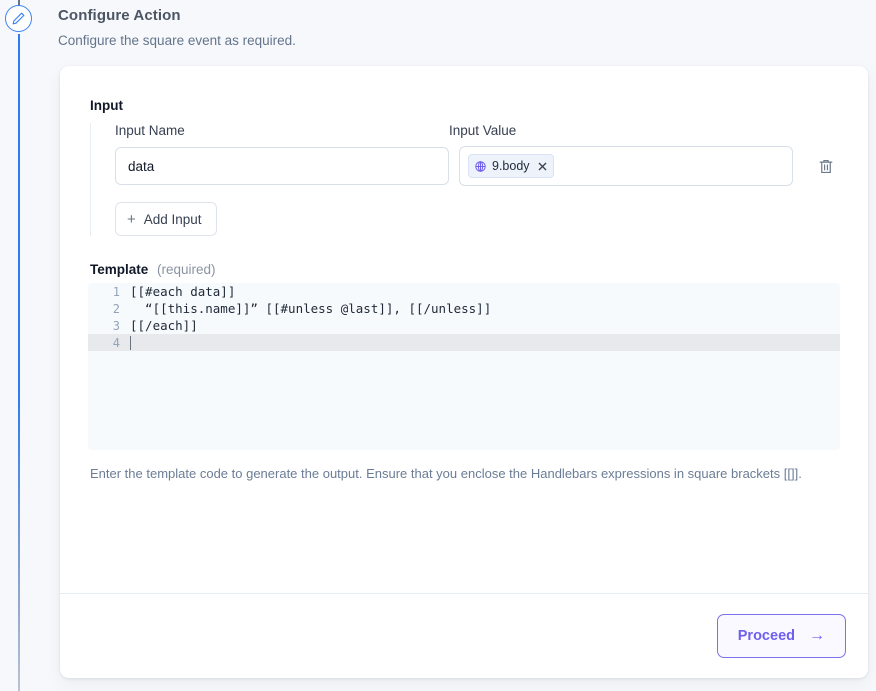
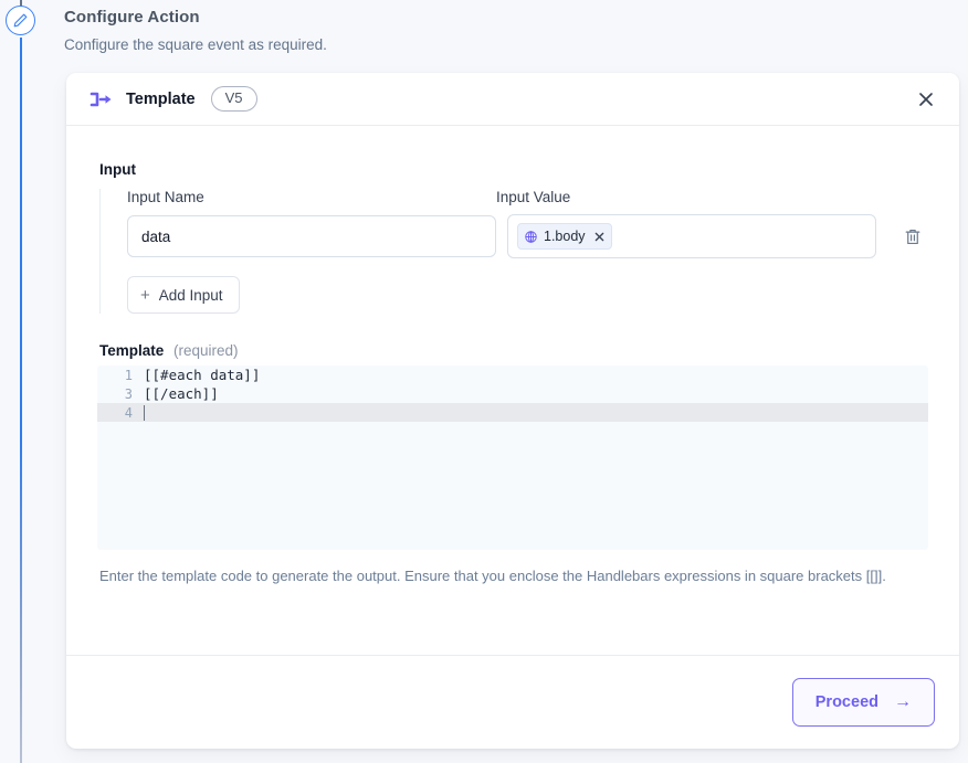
  Configure Action
  Configure the square event as required.
+ Template
+ V5
  Input
  Input Name
  Input Value
  data
- 9.body
+ 1.body
  +
  Add Input
  Template (required)
  1
  [[#each data]]
- 2
- “[[this.name]]” [[#unless @last]], [[/unless]]
  3
  [[/each]]
  4
  Enter the template code to generate the output. Ensure that you enclose the Handlebars expressions in square brackets [[]].
  Proceed
  →
